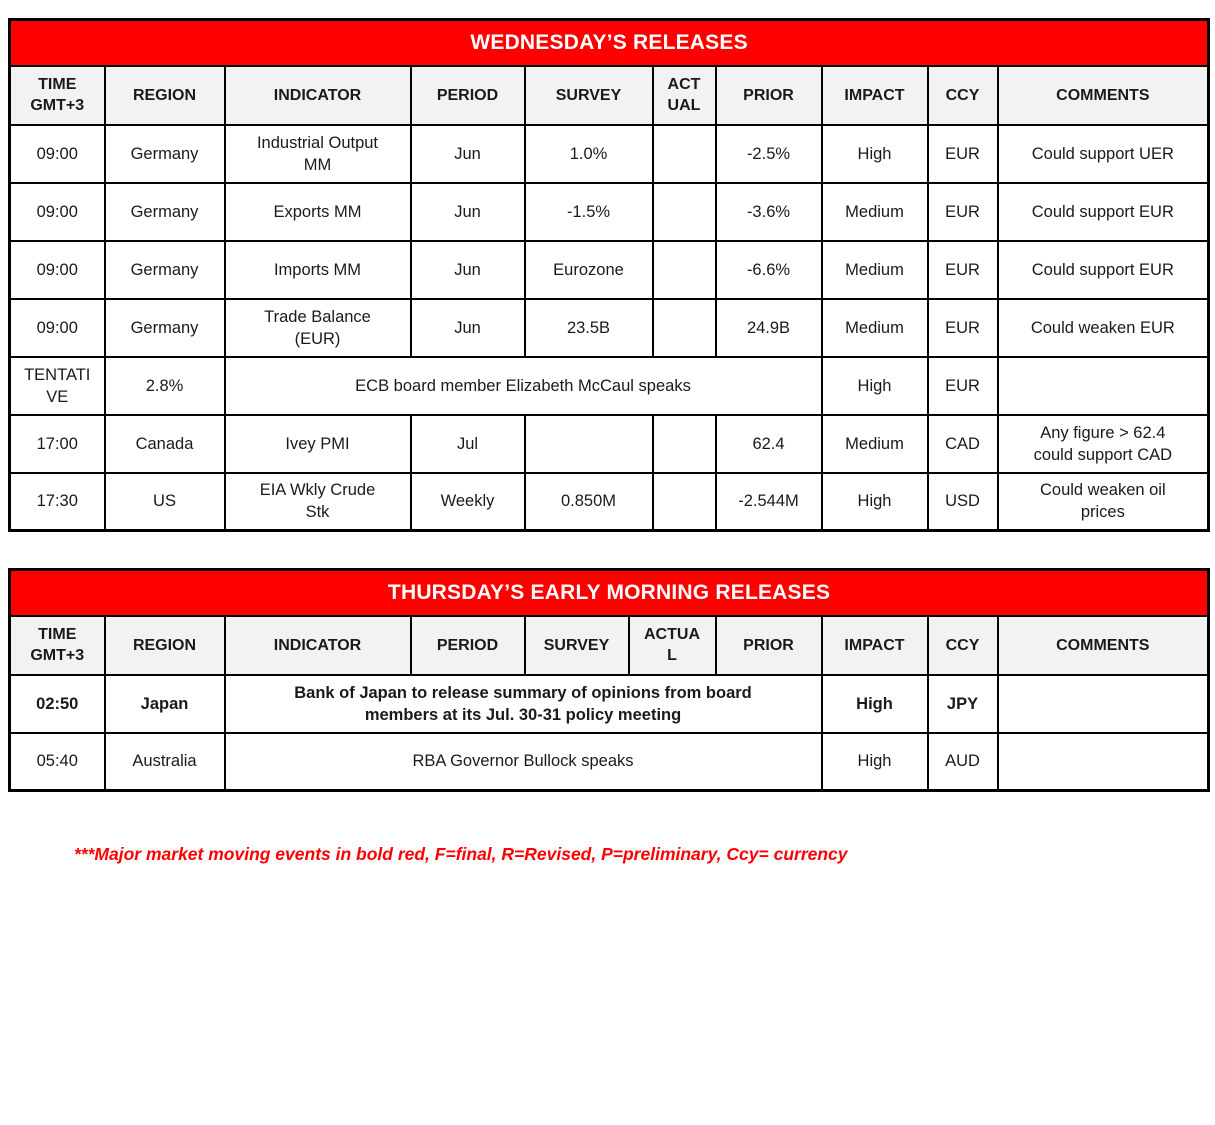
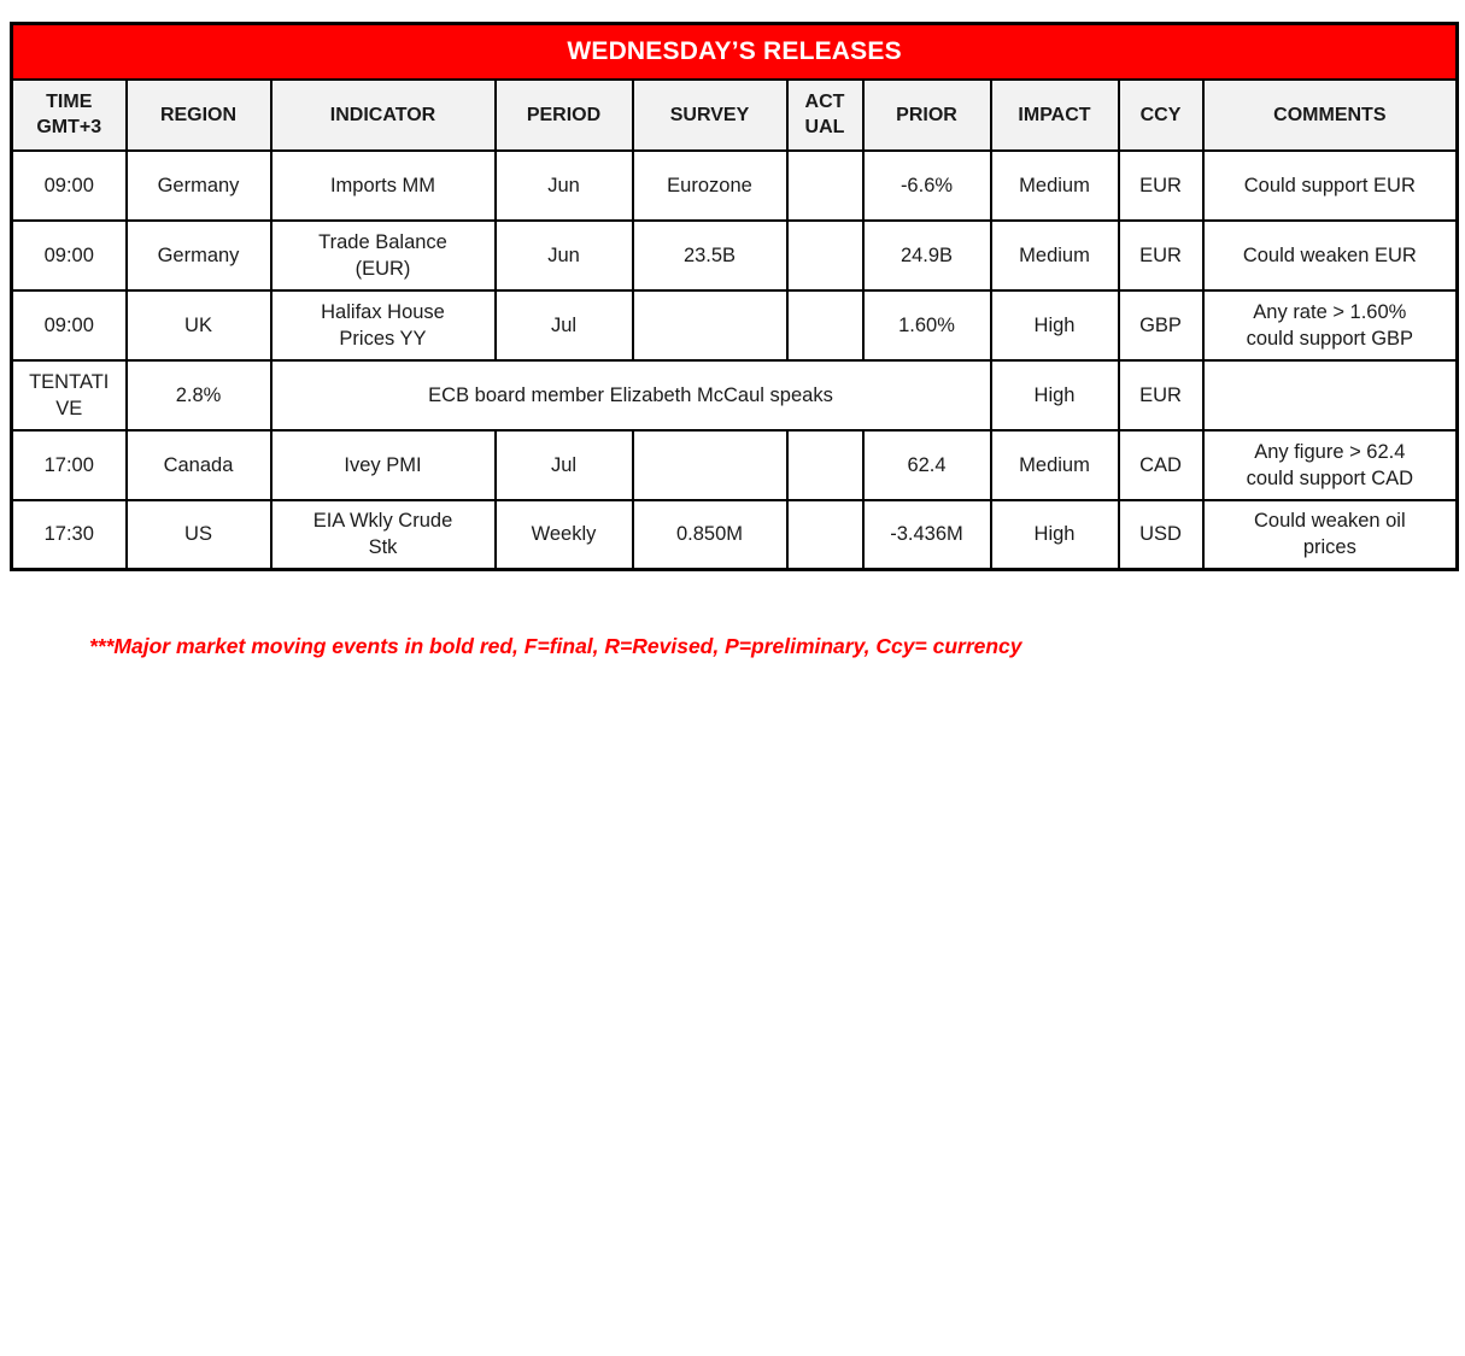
  WEDNESDAY’S RELEASES
  TIME GMT+3	REGION	INDICATOR	PERIOD	SURVEY	ACT UAL	PRIOR	IMPACT	CCY	COMMENTS
- 09:00	Germany	Industrial Output MM	Jun	1.0%		-2.5%	High	EUR	Could support UER
- 09:00	Germany	Exports MM	Jun	-1.5%		-3.6%	Medium	EUR	Could support EUR
  09:00	Germany	Imports MM	Jun	Eurozone		-6.6%	Medium	EUR	Could support EUR
  09:00	Germany	Trade Balance (EUR)	Jun	23.5B		24.9B	Medium	EUR	Could weaken EUR
+ 09:00	UK	Halifax House Prices YY	Jul			1.60%	High	GBP	Any rate > 1.60% could support GBP
  TENTATI VE	2.8%	ECB board member Elizabeth McCaul speaks	High	EUR
  17:00	Canada	Ivey PMI	Jul			62.4	Medium	CAD	Any figure > 62.4 could support CAD
- 17:30	US	EIA Wkly Crude Stk	Weekly	0.850M		-2.544M	High	USD	Could weaken oil prices
+ 17:30	US	EIA Wkly Crude Stk	Weekly	0.850M		-3.436M	High	USD	Could weaken oil prices
- THURSDAY’S EARLY MORNING RELEASES
- TIME GMT+3	REGION	INDICATOR	PERIOD	SURVEY	ACTUA L	PRIOR	IMPACT	CCY	COMMENTS
- 02:50	Japan	Bank of Japan to release summary of opinions from board members at its Jul. 30-31 policy meeting	High	JPY
- 05:40	Australia	RBA Governor Bullock speaks	High	AUD
  ***Major market moving events in bold red, F=final, R=Revised, P=preliminary, Ccy= currency
